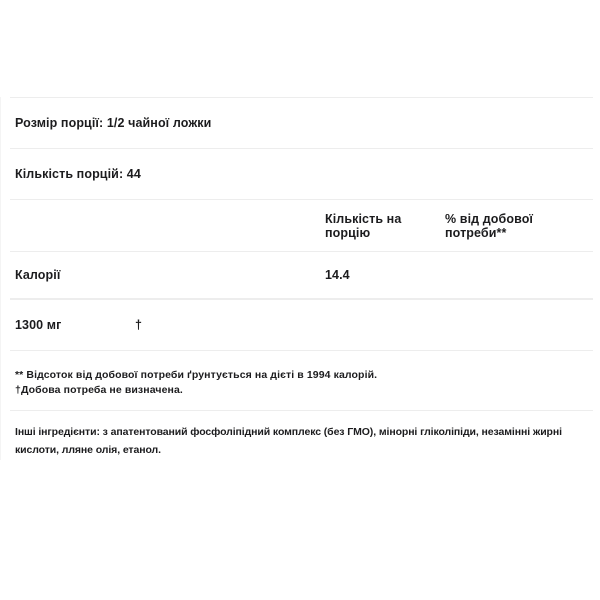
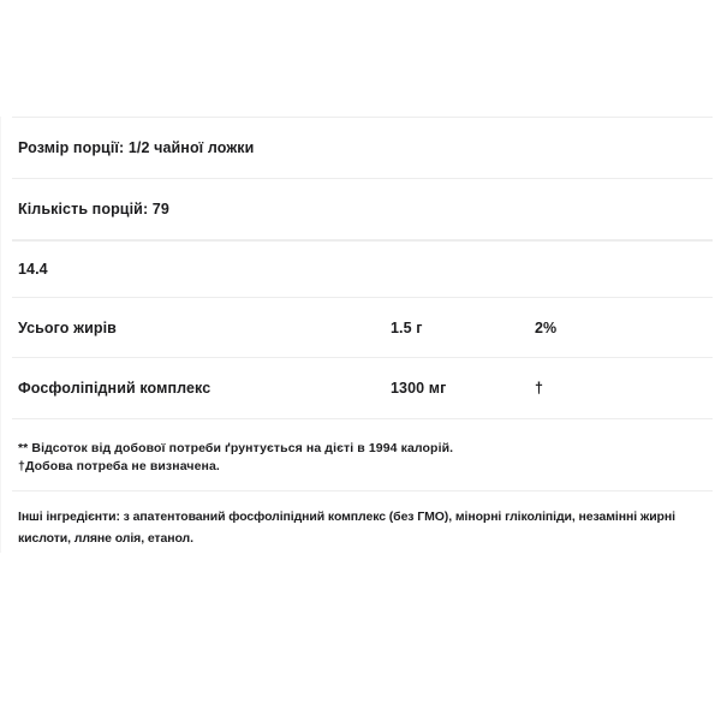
  Розмір порції: 1/2 чайної ложки
- Кількість порцій: 44
+ Кількість порцій: 79
- Кількість на порцію
- % від добової потреби**
- Калорії
  14.4
+ Усього жирів
+ 1.5 г
+ 2%
+ Фосфоліпідний комплекс
  1300 мг
  †
  ** Відсоток від добової потреби ґрунтується на дієті в 1994 калорій.
  †Добова потреба не визначена.
  Інші інгредієнти: з апатентований фосфоліпідний комплекс (без ГМО), мінорні гліколіпіди, незамінні жирні кислоти, лляне олія, етанол.
